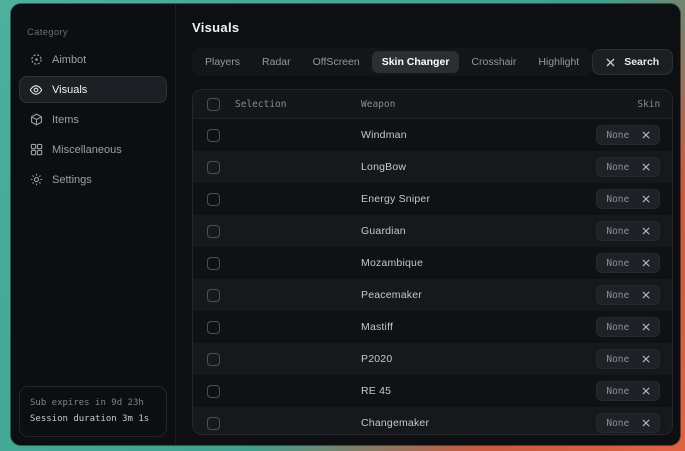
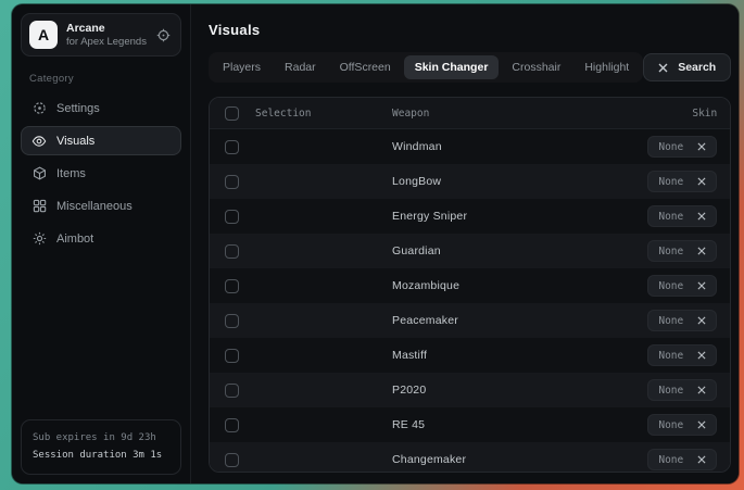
+ A
+ Arcane
+ for Apex Legends
  Category
- Aimbot
+ Settings
  Visuals
  Items
  Miscellaneous
- Settings
+ Aimbot
  Sub expires in 9d 23h
  Session duration 3m 1s
  Visuals
  Players
  Radar
  OffScreen
  Skin Changer
  Crosshair
  Highlight
  Search
  Selection
  Weapon
  Skin
  Windman
  None
  LongBow
  None
  Energy Sniper
  None
  Guardian
  None
  Mozambique
  None
  Peacemaker
  None
  Mastiff
  None
  P2020
  None
  RE 45
  None
  Changemaker
  None
